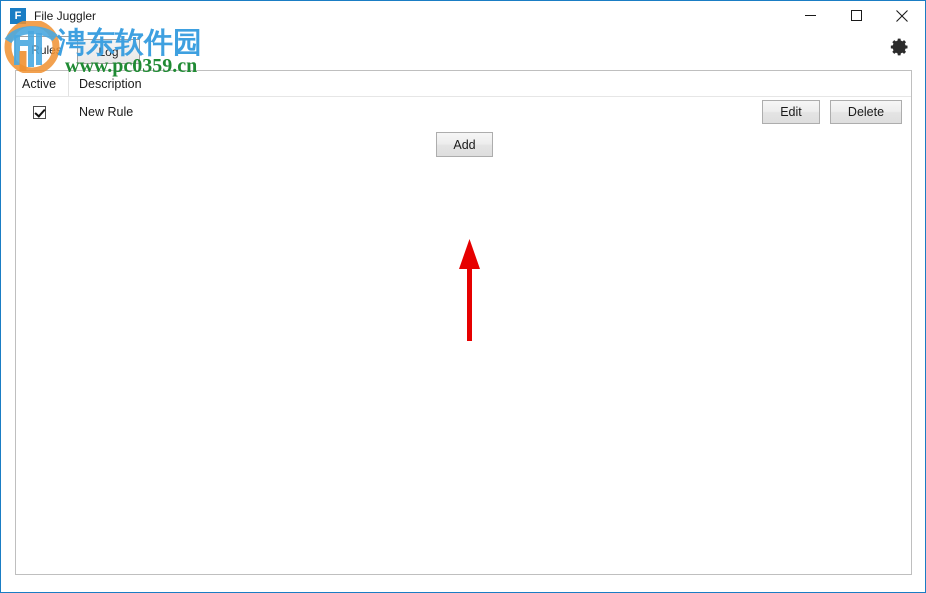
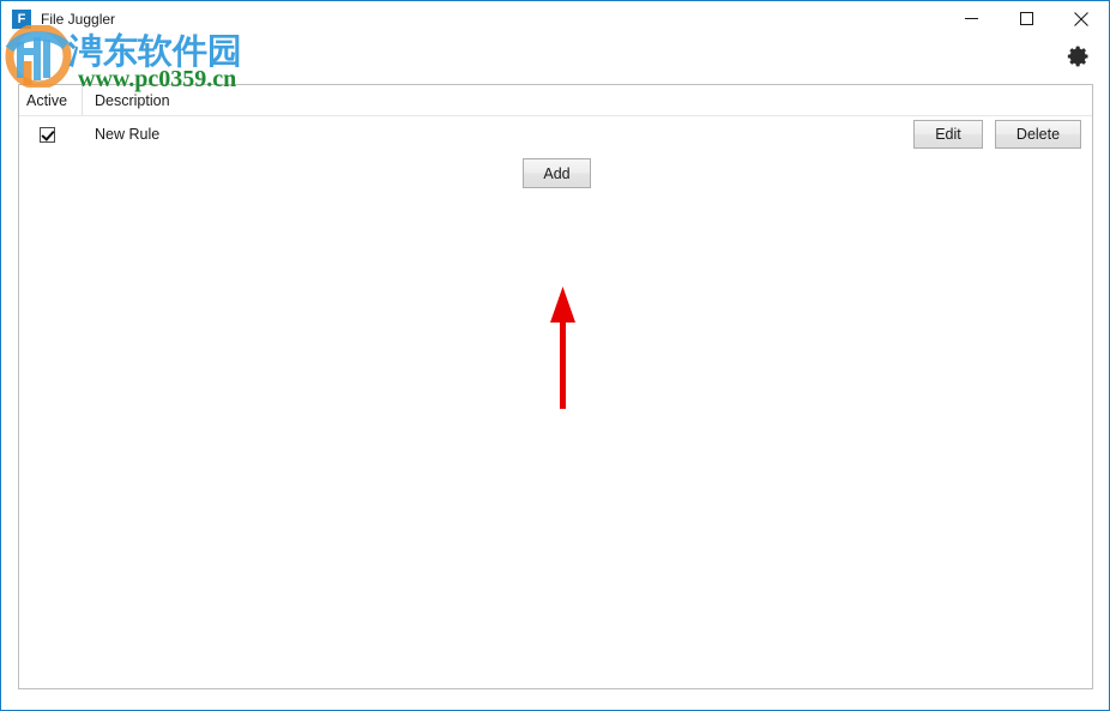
  F
  File Juggler
- Log
- Rules
  Active
  Description
  New Rule
  Edit
  Delete
  Add
  涄东软件园
  www.pc0359.cn
